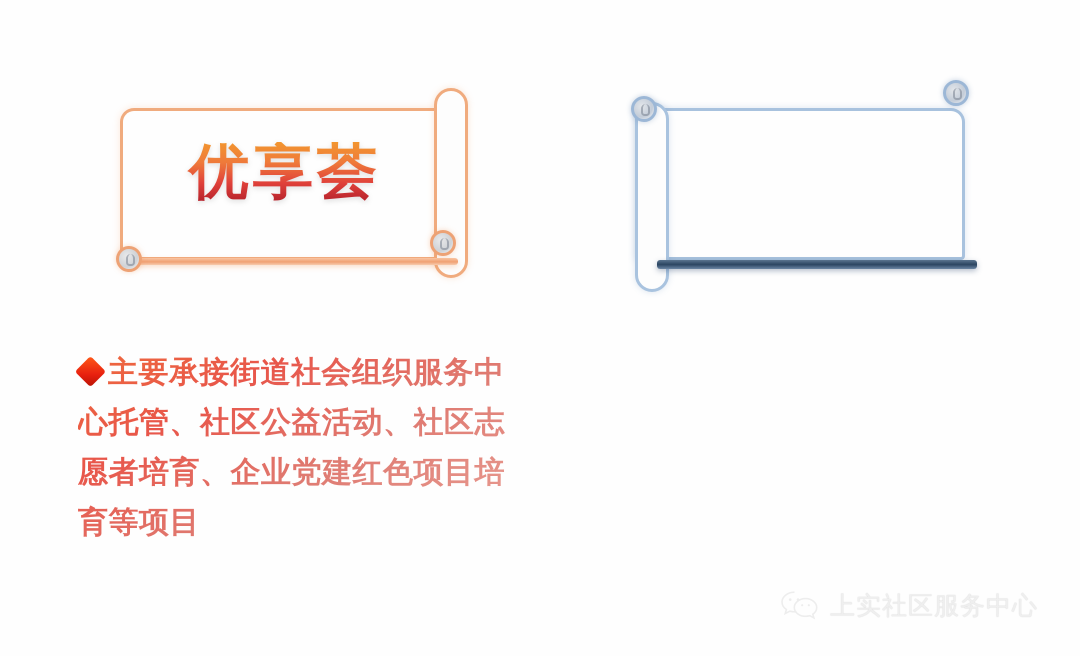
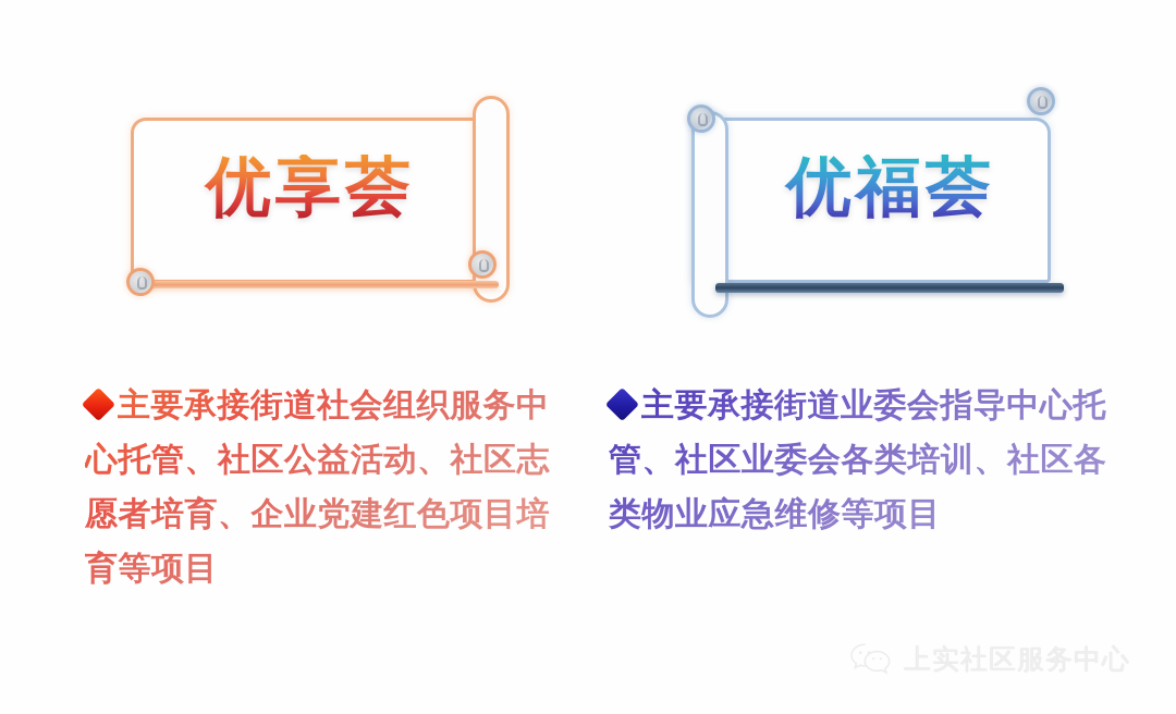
  优享荟
  主要承接街道社会组织服务中心托管、社区公益活动、社区志愿者培育、企业党建红色项目培育等项目
+ 优福荟
+ 主要承接街道业委会指导中心托管、社区业委会各类培训、社区各类物业应急维修等项目
